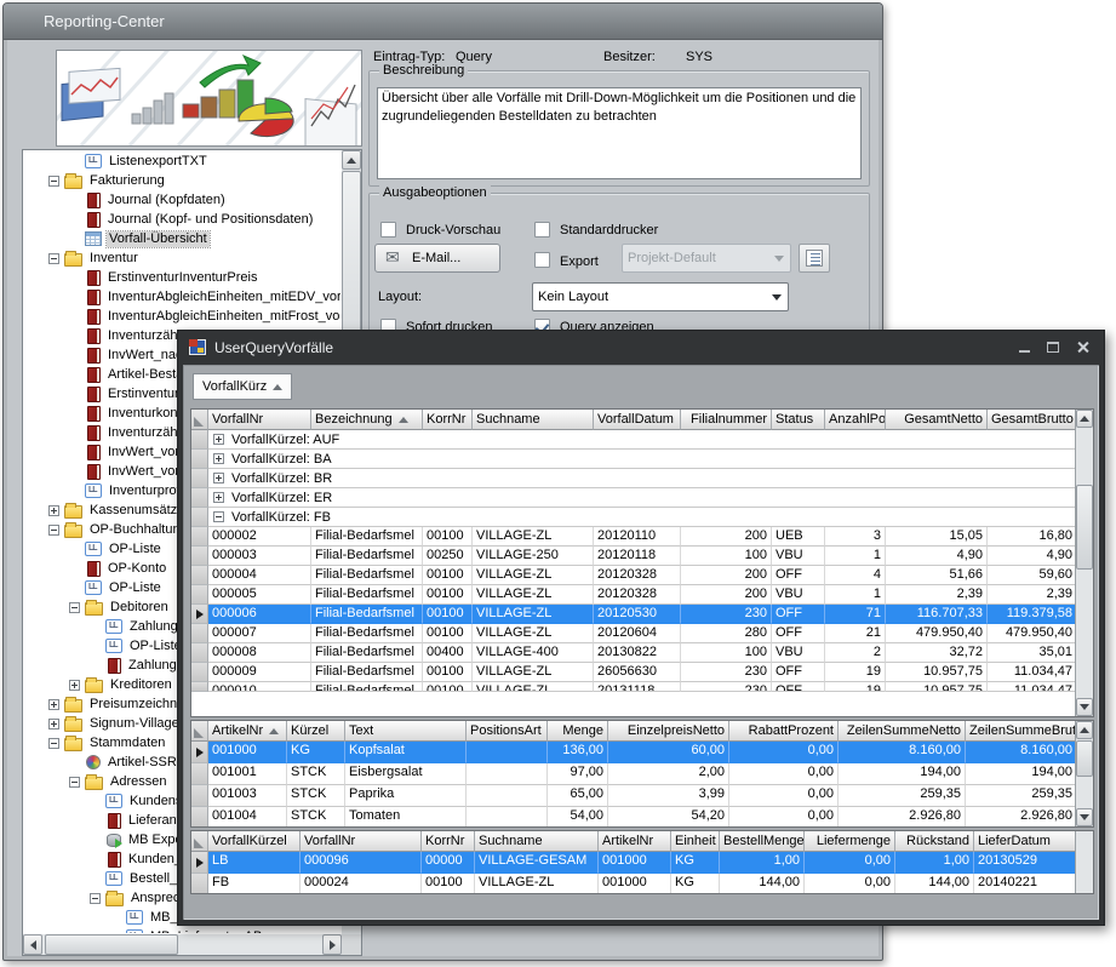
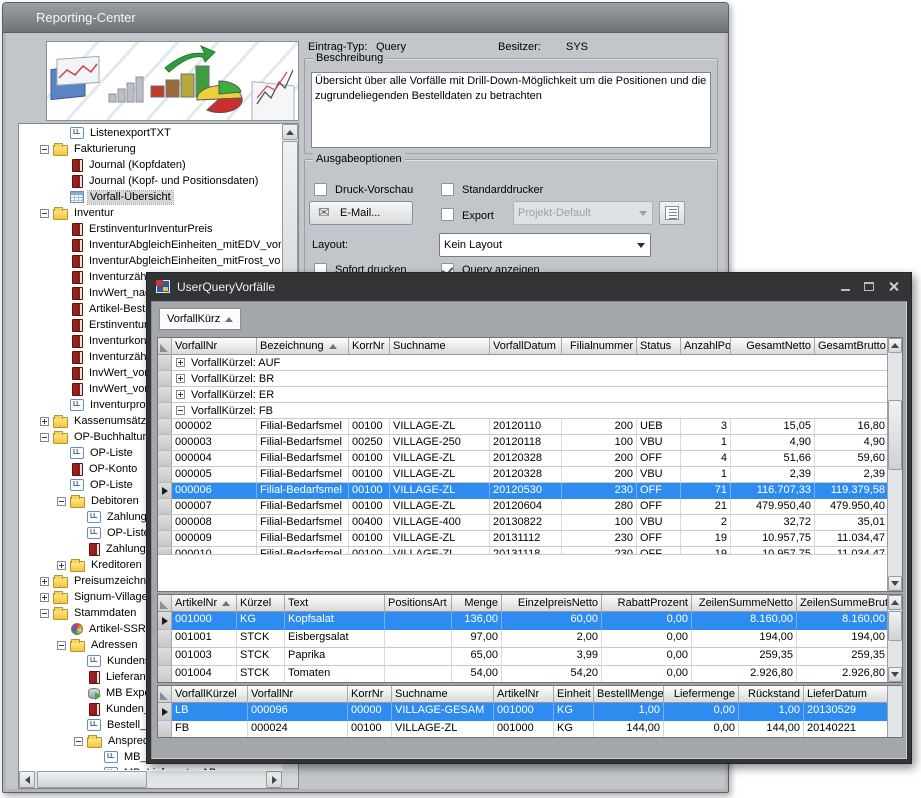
  Reporting-Center
  ListenexportTXT
  Fakturierung
  Journal (Kopfdaten)
  Journal (Kopf- und Positionsdaten)
  Vorfall-Übersicht
  Inventur
  ErstinventurInventurPreis
  InventurAbgleichEinheiten_mitEDV_vor
  InventurAbgleichEinheiten_mitFrost_vo
  InvWert_na
  Artikel-Best
  Erstinventu
  Inventurkon
  Inventurzäh
  InvWert_vo
  InvWert_vo
  Inventurpro
  Kassenumsätz
  OP-Buchhaltu
  OP-Liste
  OP-Konto
  OP-Liste
  Debitoren
  Zahlung
  OP-List
  Zahlung
  Kreditoren
  Preisumzeichn
  Signum-Village
  Stammdaten
  Artikel-SSR
  Adressen
  Lieferan
  Kunden
  Bestell_
  MB_
  Eintrag-Typ:
  Query
  Besitzer:
  SYS
  Beschreibung
  Übersicht über alle Vorfälle mit Drill-Down-Möglichkeit um die Positionen und die zugrundeliegenden Bestelldaten zu betrachten
  Ausgabeoptionen
  Druck-Vorschau
  Standarddrucker
  E-Mail...
  Export
  Projekt-Default
  Layout:
  Kein Layout
  Sofort drucken
  Query anzeigen
  UserQueryVorfälle
  VorfallKürz
  VorfallNr
  Bezeichnung
  KorrNr
  Suchname
  VorfallDatum
  Filialnummer
  Status
  AnzahlPo
  GesamtNetto
  GesamtBrutto
  VorfallKürzel: AUF
- VorfallKürzel: BA
  VorfallKürzel: BR
  VorfallKürzel: ER
  VorfallKürzel: FB
  000002
  Filial-Bedarfsmel
  00100
  VILLAGE-ZL
  20120110
  200
  UEB
  3
  15,05
  16,80
  000003
  Filial-Bedarfsmel
  00250
  VILLAGE-250
  20120118
  100
  VBU
  1
  4,90
  4,90
  000004
  Filial-Bedarfsmel
  00100
  VILLAGE-ZL
  20120328
  200
  OFF
  4
  51,66
  59,60
  000005
  Filial-Bedarfsmel
  00100
  VILLAGE-ZL
  20120328
  200
  VBU
  1
  2,39
  2,39
  000006
  Filial-Bedarfsmel
  00100
  VILLAGE-ZL
  20120530
  230
  OFF
  71
  116.707,33
  119.379,58
  000007
  Filial-Bedarfsmel
  00100
  VILLAGE-ZL
  20120604
  280
  OFF
  21
  479.950,40
  479.950,40
  000008
  Filial-Bedarfsmel
  00400
  VILLAGE-400
  20130822
  100
  VBU
  2
  32,72
  35,01
  000009
  Filial-Bedarfsmel
  00100
  VILLAGE-ZL
- 26056630
+ 20131112
  230
  OFF
  19
  10.957,75
  11.034,47
  000010
  Filial-Bedarfsmel
  00100
  VILLAGE-ZL
  20131118
  230
  OFF
  19
  10.957,75
  11.034,47
  ArtikelNr
  Kürzel
  Text
  PositionsArt
  Menge
  EinzelpreisNetto
  RabattProzent
  ZeilenSummeNetto
  ZeilenSummeBrut
  001000
  KG
  Kopfsalat
  136,00
  60,00
  0,00
  8.160,00
  8.160,00
  001001
  STCK
  Eisbergsalat
  97,00
  2,00
  0,00
  194,00
  194,00
  001003
  STCK
  Paprika
  65,00
  3,99
  0,00
  259,35
  259,35
  001004
  STCK
  Tomaten
  54,00
  54,20
  0,00
  2.926,80
  2.926,80
  VorfallKürzel
  VorfallNr
  KorrNr
  Suchname
  ArtikelNr
  Einheit
  BestellMenge
  Liefermenge
  Rückstand
  LieferDatum
  LB
  000096
  00000
  VILLAGE-GESAM
  001000
  KG
  1,00
  0,00
  1,00
  20130529
  FB
  000024
  00100
  VILLAGE-ZL
  001000
  KG
  144,00
  0,00
  144,00
  20140221
